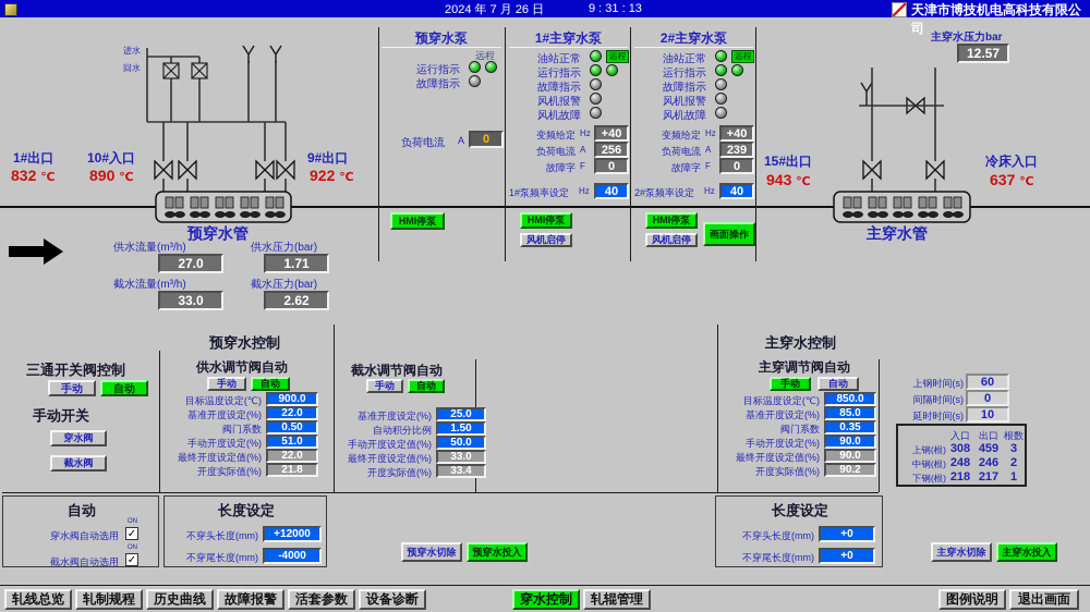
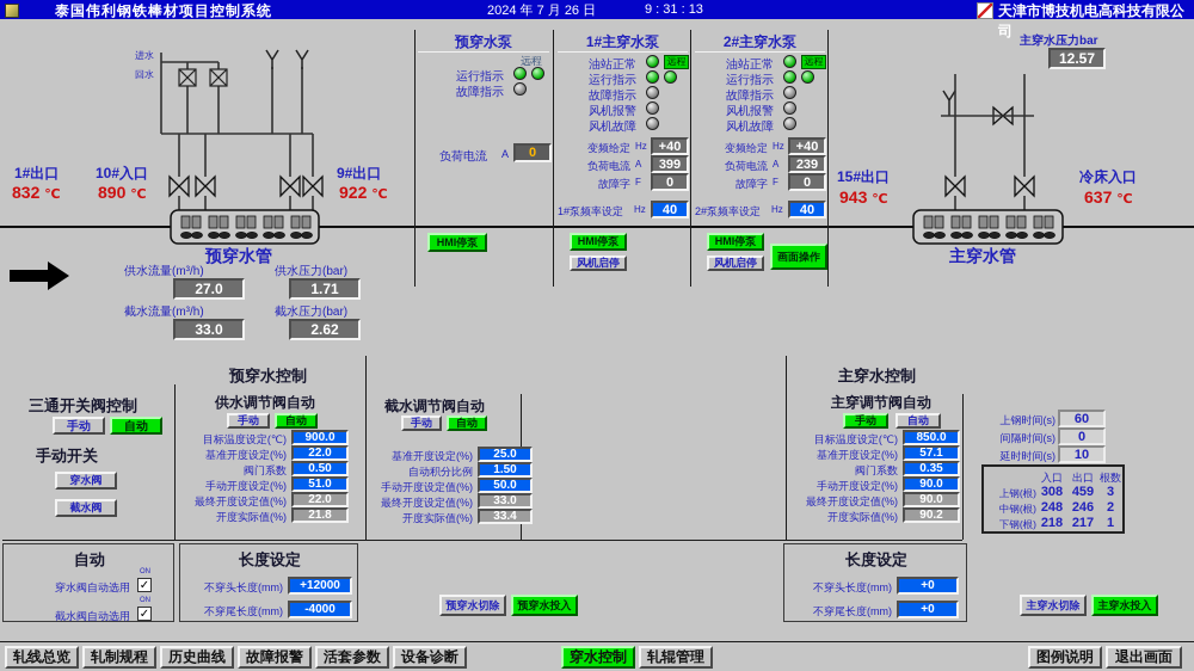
+ 泰国伟利钢铁棒材项目控制系统
  2024 年 7 月 26 日
  9 : 31 : 13
  天津市博技机电高科技有限公司
  进水
  回水
  预穿水管
  主穿水管
  1#出口
  832 ℃
  10#入口
  890 ℃
  9#出口
  922 ℃
  15#出口
  943 ℃
  冷床入口
  637 ℃
  供水流量(m³/h)
  供水压力(bar)
  27.0
  1.71
  截水流量(m³/h)
  截水压力(bar)
  33.0
  2.62
  预穿水泵
  远程
  运行指示
  故障指示
  负荷电流
  A
  0
  HMI停泵
  1#主穿水泵
  油站正常
  远程
  运行指示
  故障指示
  风机报警
  风机故障
  变频给定
  Hz
  +40
  负荷电流
  A
- 256
+ 399
  故障字
  F
  0
  1#泵频率设定
  Hz
  40
  HMI停泵
  风机启停
  2#主穿水泵
  油站正常
  远程
  运行指示
  故障指示
  风机报警
  风机故障
  变频给定
  Hz
  +40
  负荷电流
  A
  239
  故障字
  F
  0
  2#泵频率设定
  Hz
  40
  HMI停泵
  风机启停
  画面操作
  主穿水压力bar
  12.57
  三通开关阀控制
  手动
  自动
  手动开关
  穿水阀
  截水阀
  预穿水控制
  供水调节阀自动
  手动
  自动
  目标温度设定(℃)
  900.0
  基准开度设定(%)
  22.0
  阀门系数
  0.50
  手动开度设定(%)
  51.0
  最终开度设定值(%)
  22.0
  开度实际值(%)
  21.8
  截水调节阀自动
  手动
  自动
  基准开度设定(%)
  25.0
  自动积分比例
  1.50
  手动开度设定值(%)
  50.0
  最终开度设定值(%)
  33.0
  开度实际值(%)
  33.4
  主穿水控制
  主穿调节阀自动
  手动
  自动
  目标温度设定(℃)
  850.0
  基准开度设定(%)
- 85.0
+ 57.1
  阀门系数
  0.35
  手动开度设定(%)
  90.0
  最终开度设定值(%)
  90.0
  开度实际值(%)
  90.2
  上钢时间(s)
  60
  间隔时间(s)
  0
  延时时间(s)
  10
  入口
  出口
  根数
  上钢(根)
  308
  459
  3
  中钢(根)
  248
  246
  2
  下钢(根)
  218
  217
  1
  自动
  穿水阀自动选用
  ✓
  截水阀自动选用
  ✓
  长度设定
  不穿头长度(mm)
  +12000
  不穿尾长度(mm)
  -4000
  预穿水切除
  预穿水投入
  长度设定
  不穿头长度(mm)
  +0
  不穿尾长度(mm)
  +0
  主穿水切除
  主穿水投入
  轧线总览
  轧制规程
  历史曲线
  故障报警
  活套参数
  设备诊断
  穿水控制
  轧辊管理
  图例说明
  退出画面
